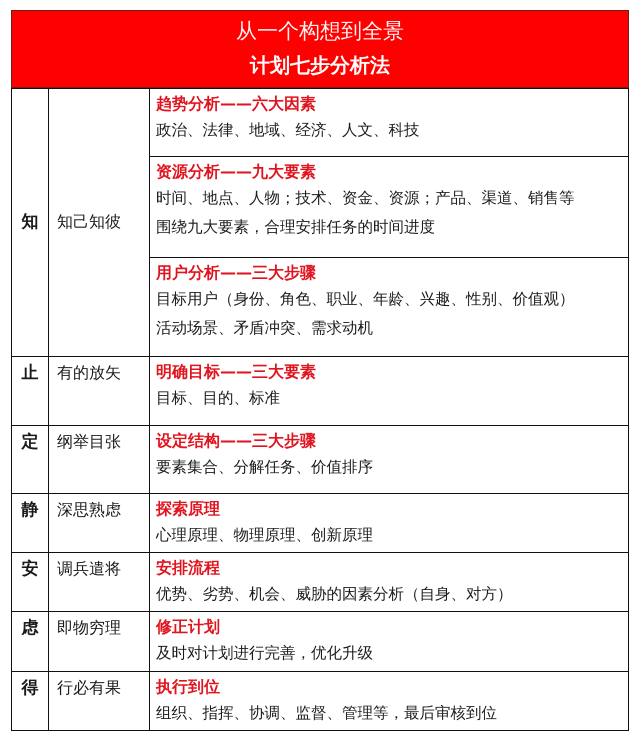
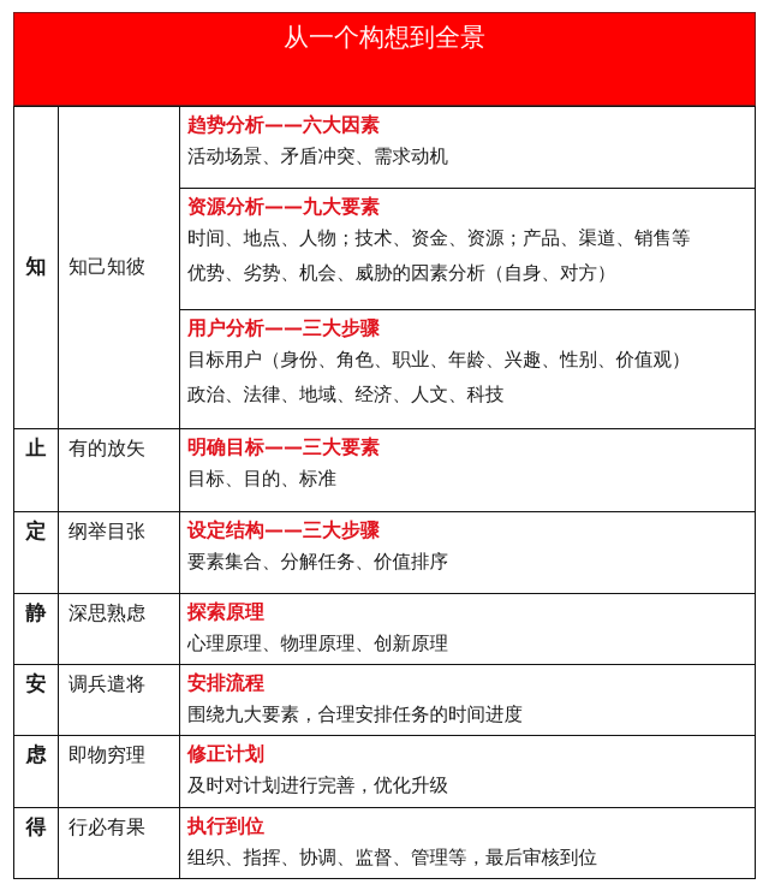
  从一个构想到全景
- 计划七步分析法
- 知	知己知彼	趋势分析——六大因素 政治、法律、地域、经济、人文、科技
+ 知	知己知彼	趋势分析——六大因素 活动场景、矛盾冲突、需求动机
- 资源分析——九大要素 时间、地点、人物；技术、资金、资源；产品、渠道、销售等 围绕九大要素，合理安排任务的时间进度
+ 资源分析——九大要素 时间、地点、人物；技术、资金、资源；产品、渠道、销售等 优势、劣势、机会、威胁的因素分析（自身、对方）
- 用户分析——三大步骤 目标用户（身份、角色、职业、年龄、兴趣、性别、价值观） 活动场景、矛盾冲突、需求动机
+ 用户分析——三大步骤 目标用户（身份、角色、职业、年龄、兴趣、性别、价值观） 政治、法律、地域、经济、人文、科技
  止	有的放矢	明确目标——三大要素 目标、目的、标准
  定	纲举目张	设定结构——三大步骤 要素集合、分解任务、价值排序
  静	深思熟虑	探索原理 心理原理、物理原理、创新原理
- 安	调兵遣将	安排流程 优势、劣势、机会、威胁的因素分析（自身、对方）
+ 安	调兵遣将	安排流程 围绕九大要素，合理安排任务的时间进度
  虑	即物穷理	修正计划 及时对计划进行完善，优化升级
  得	行必有果	执行到位 组织、指挥、协调、监督、管理等，最后审核到位
